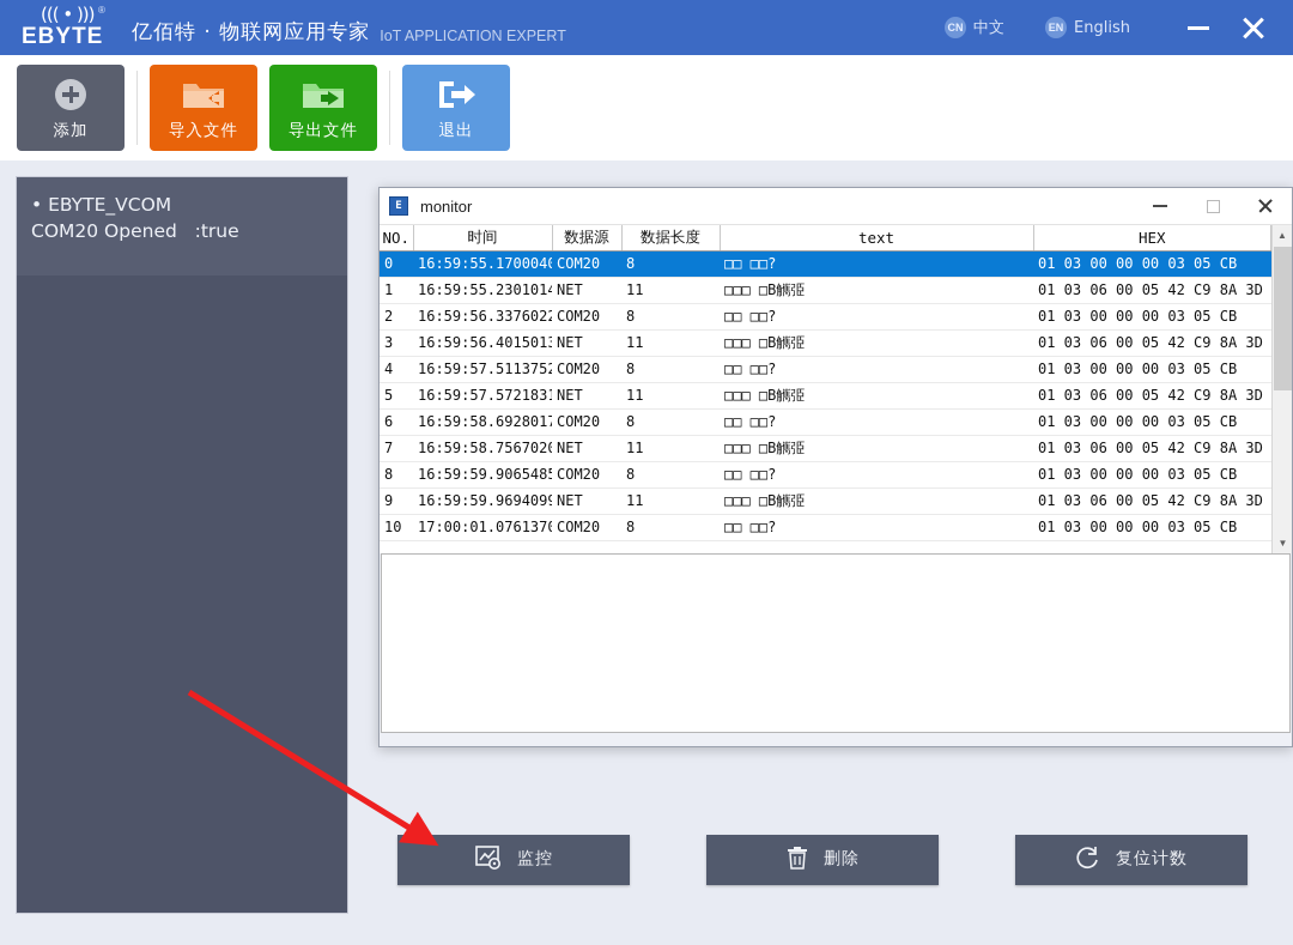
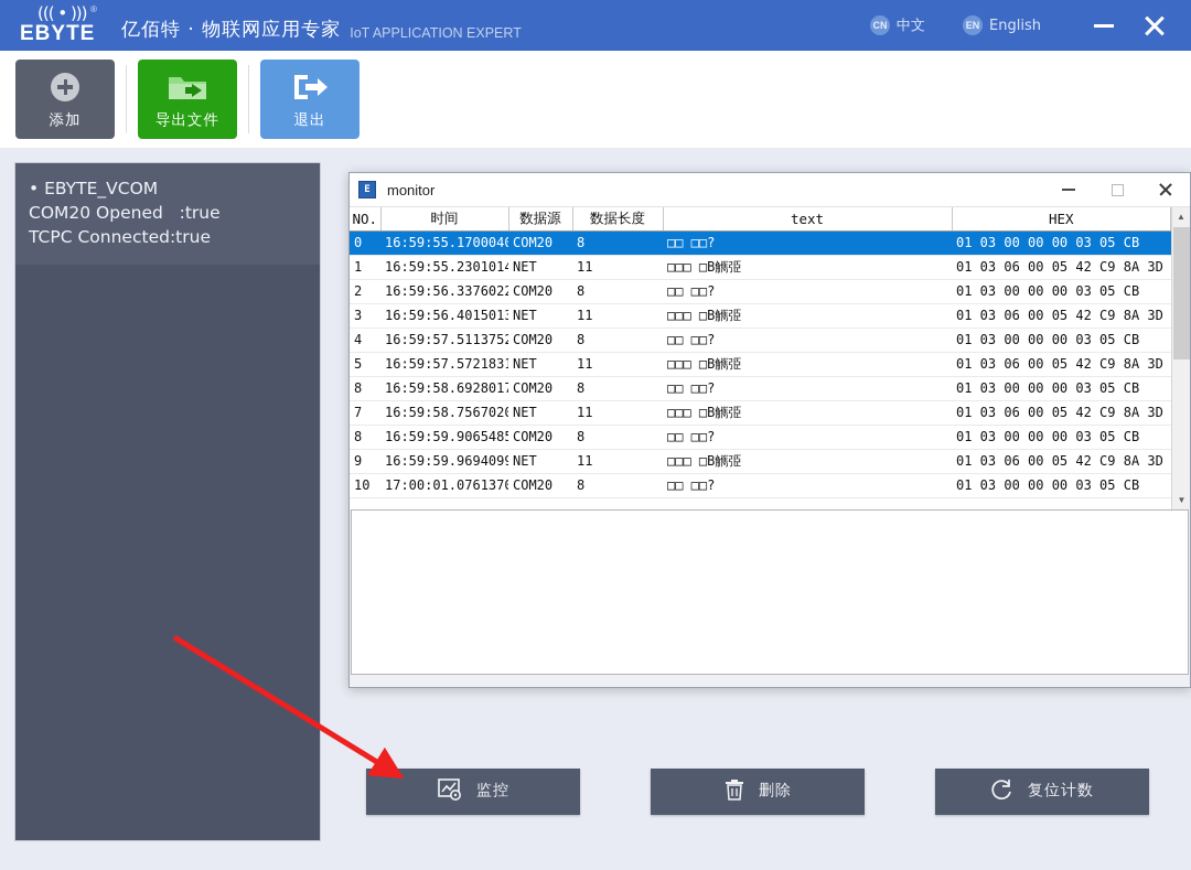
  ((( • )))
  ®
  EBYTE
  亿佰特 · 物联网应用专家
  IoT APPLICATION EXPERT
  CN
  中文
  EN
  English
  添加
- 导入文件
  导出文件
  退出
  EBYTE_VCOM
  COM20 Opened :true
+ TCPC Connected:true
  监控
  删除
  复位计数
  E
  monitor
  NO.	时间	数据源	数据长度	text	HEX
  0	16:59:55.1700040	COM20	8	□□ □□?	01 03 00 00 00 03 05 CB
  1	16:59:55.2301014	NET	11	□□□ □B觽弫	01 03 06 00 05 42 C9 8A 3D
  2	16:59:56.3376022	COM20	8	□□ □□?	01 03 00 00 00 03 05 CB
  3	16:59:56.4015013	NET	11	□□□ □B觽弫	01 03 06 00 05 42 C9 8A 3D
  4	16:59:57.5113752	COM20	8	□□ □□?	01 03 00 00 00 03 05 CB
  5	16:59:57.5721831	NET	11	□□□ □B觽弫	01 03 06 00 05 42 C9 8A 3D
- 6	16:59:58.6928017	COM20	8	□□ □□?	01 03 00 00 00 03 05 CB
+ 8	16:59:58.6928017	COM20	8	□□ □□?	01 03 00 00 00 03 05 CB
  7	16:59:58.7567020	NET	11	□□□ □B觽弫	01 03 06 00 05 42 C9 8A 3D
  8	16:59:59.9065485	COM20	8	□□ □□?	01 03 00 00 00 03 05 CB
  9	16:59:59.9694099	NET	11	□□□ □B觽弫	01 03 06 00 05 42 C9 8A 3D
  10	17:00:01.0761370	COM20	8	□□ □□?	01 03 00 00 00 03 05 CB
  ▲
  ▼
